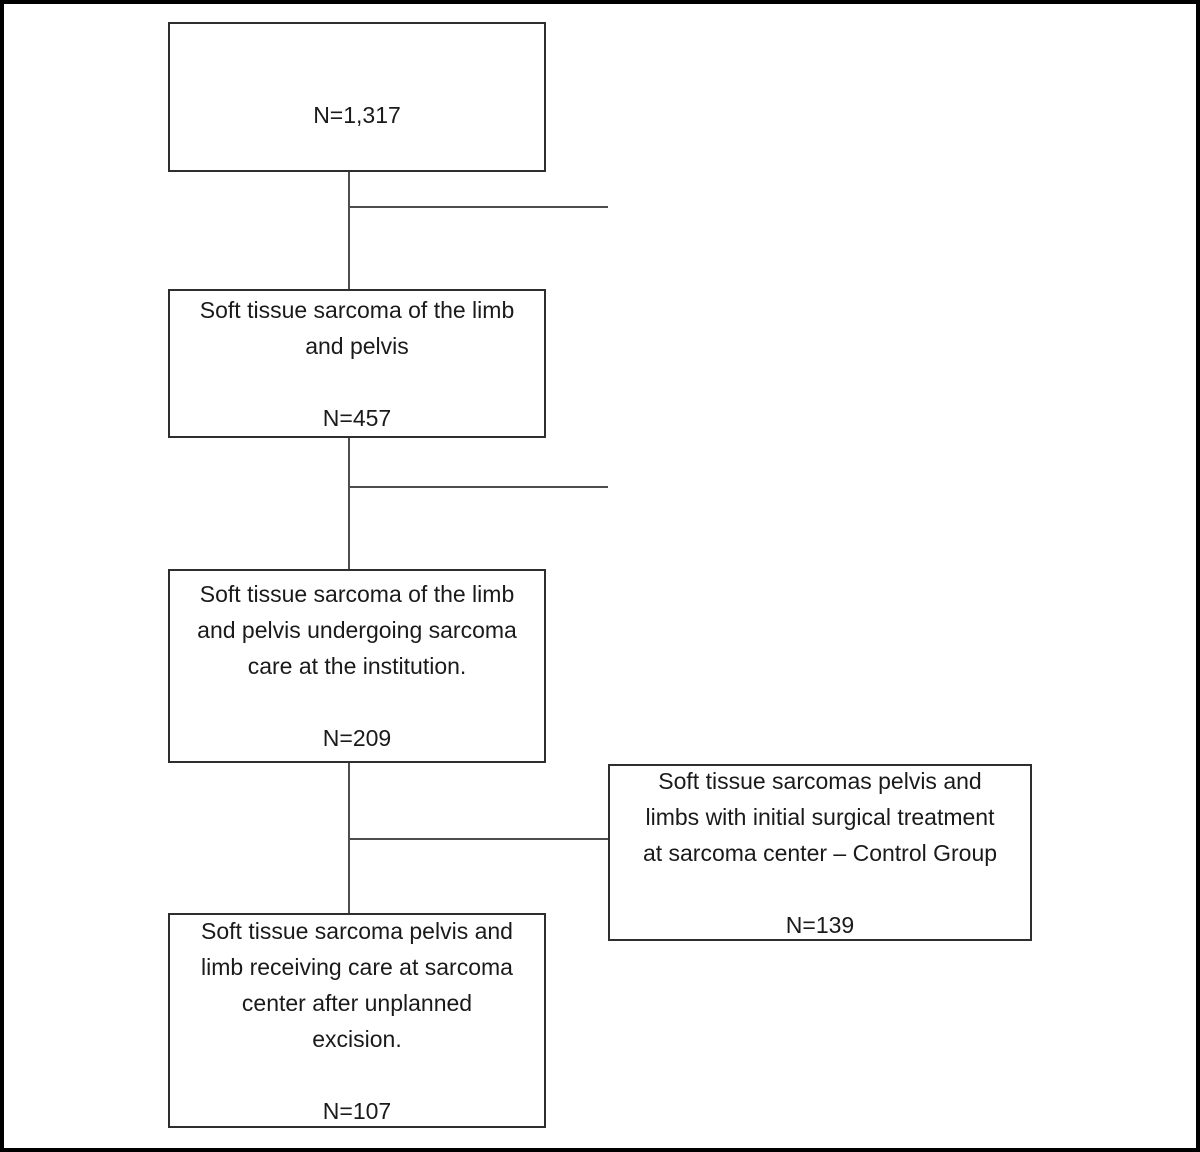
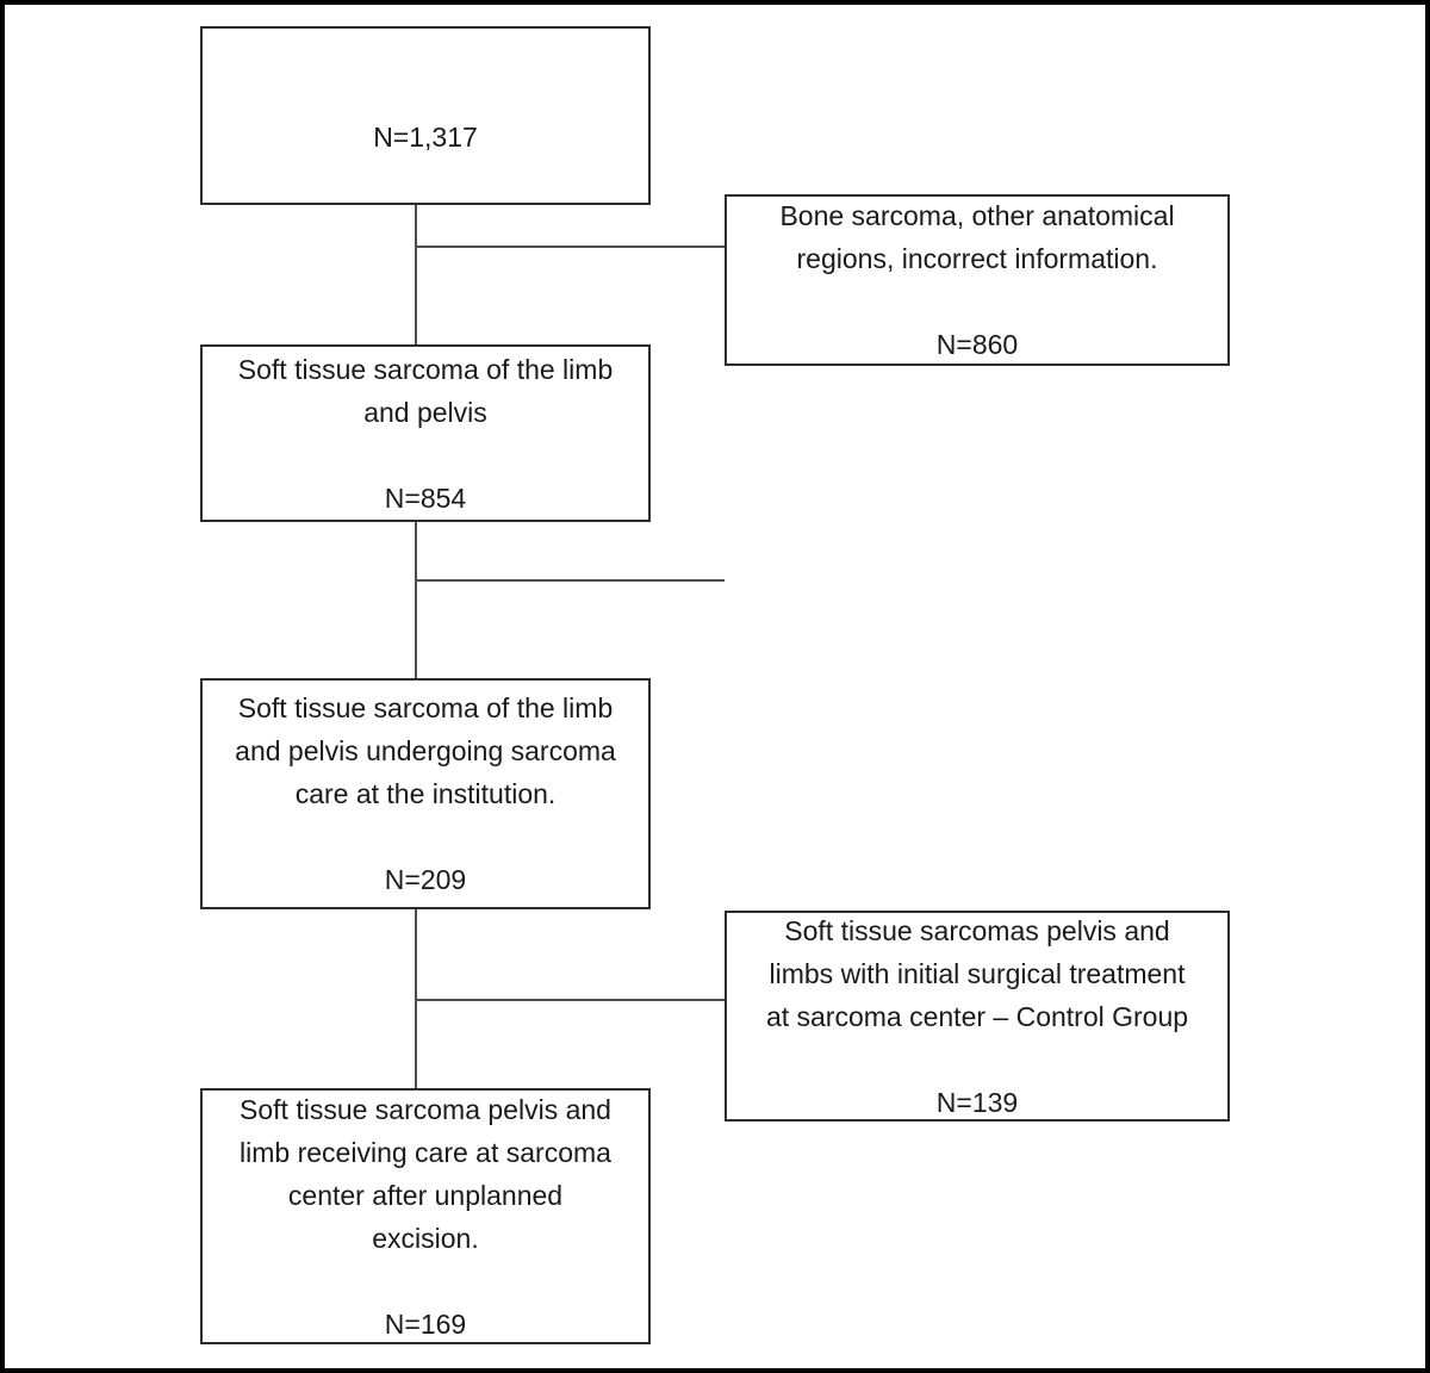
  N=1,317
  Soft tissue sarcoma of the limb
  and pelvis
- N=457
+ N=854
  Soft tissue sarcoma of the limb
  and pelvis undergoing sarcoma
  care at the institution.
  N=209
  Soft tissue sarcoma pelvis and
  limb receiving care at sarcoma
  center after unplanned
  excision.
- N=107
+ N=169
+ Bone sarcoma, other anatomical
+ regions, incorrect information.
+ N=860
  Soft tissue sarcomas pelvis and
  limbs with initial surgical treatment
  at sarcoma center – Control Group
  N=139
